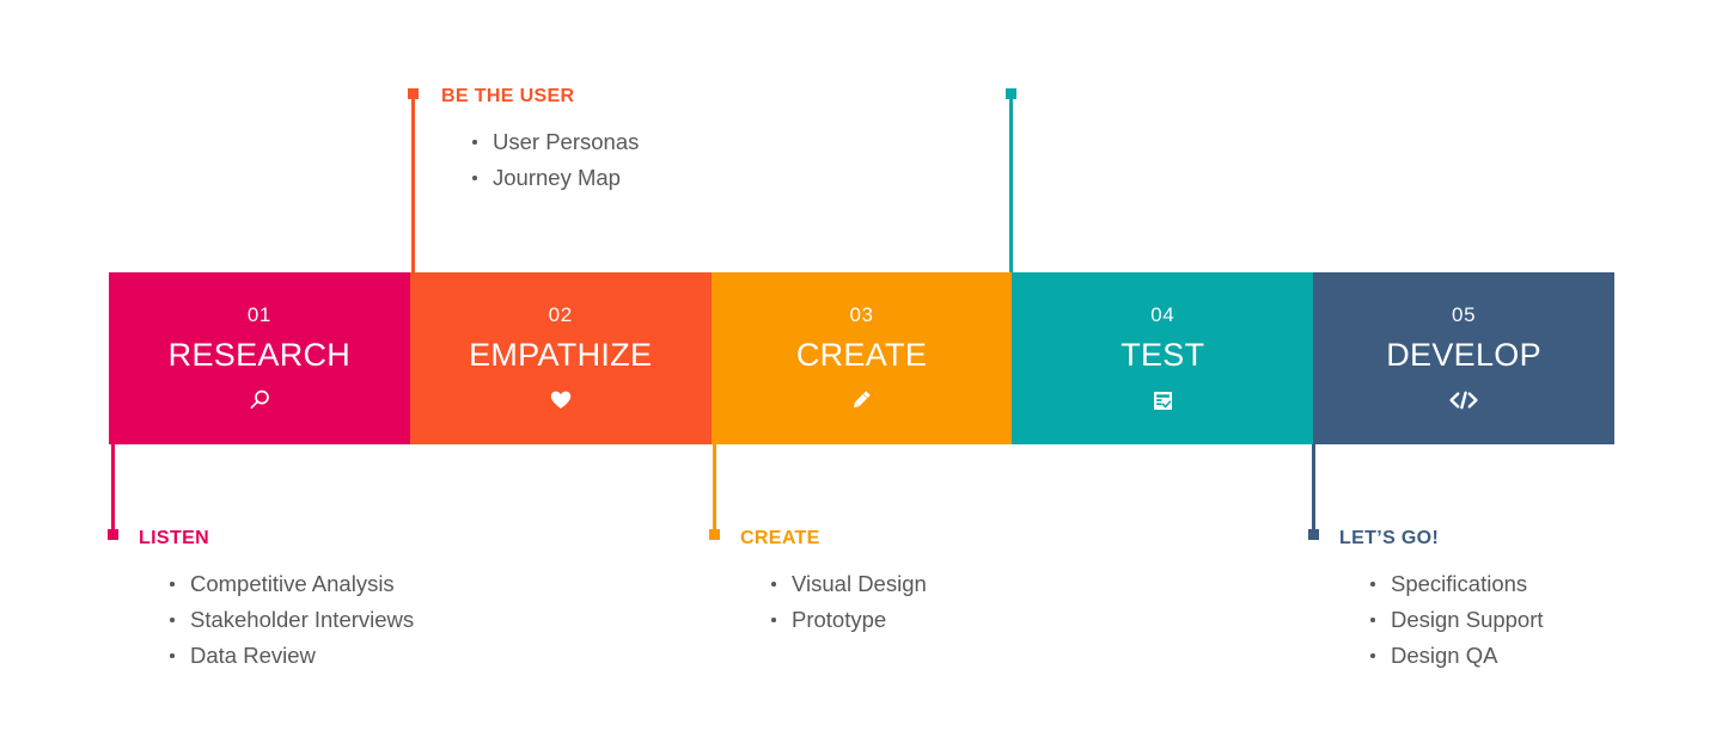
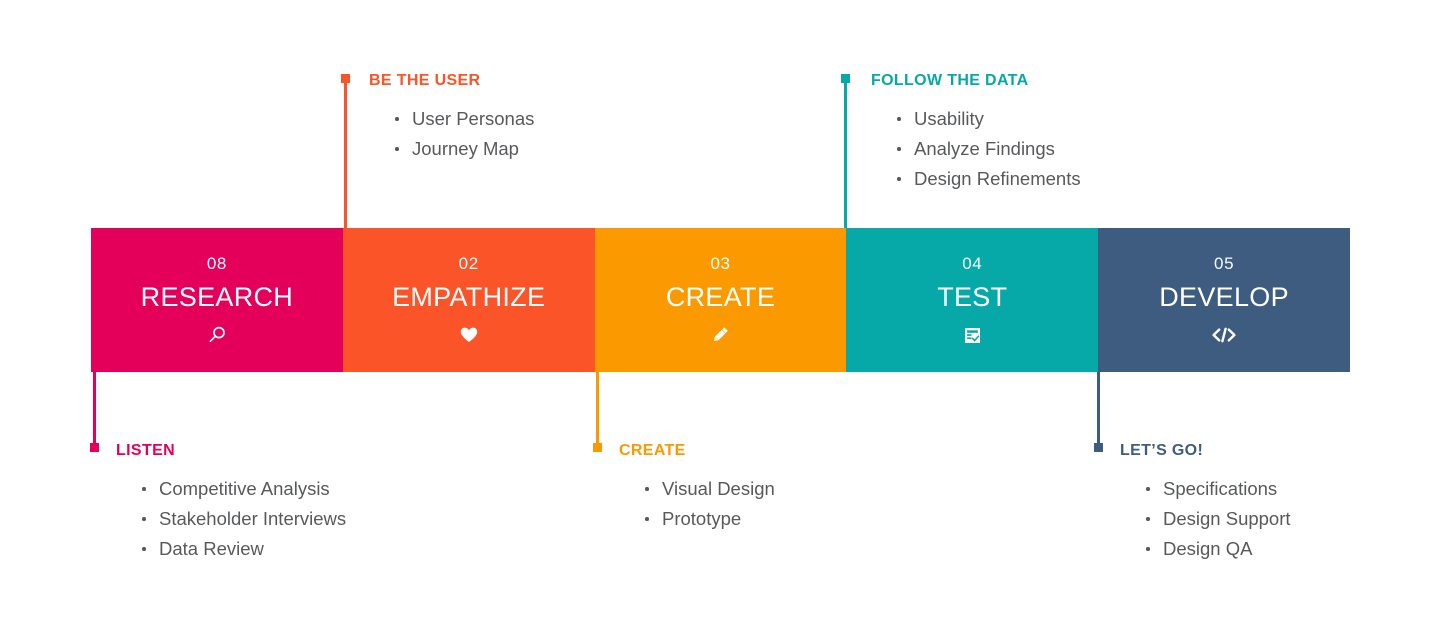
- 01
+ 08
  RESEARCH
  02
  EMPATHIZE
  03
  CREATE
  04
  TEST
  05
  DEVELOP
  BE THE USER
  User Personas
  Journey Map
+ FOLLOW THE DATA
+ Usability
+ Analyze Findings
+ Design Refinements
  LISTEN
  Competitive Analysis
  Stakeholder Interviews
  Data Review
  CREATE
  Visual Design
  Prototype
  LET’S GO!
  Specifications
  Design Support
  Design QA
